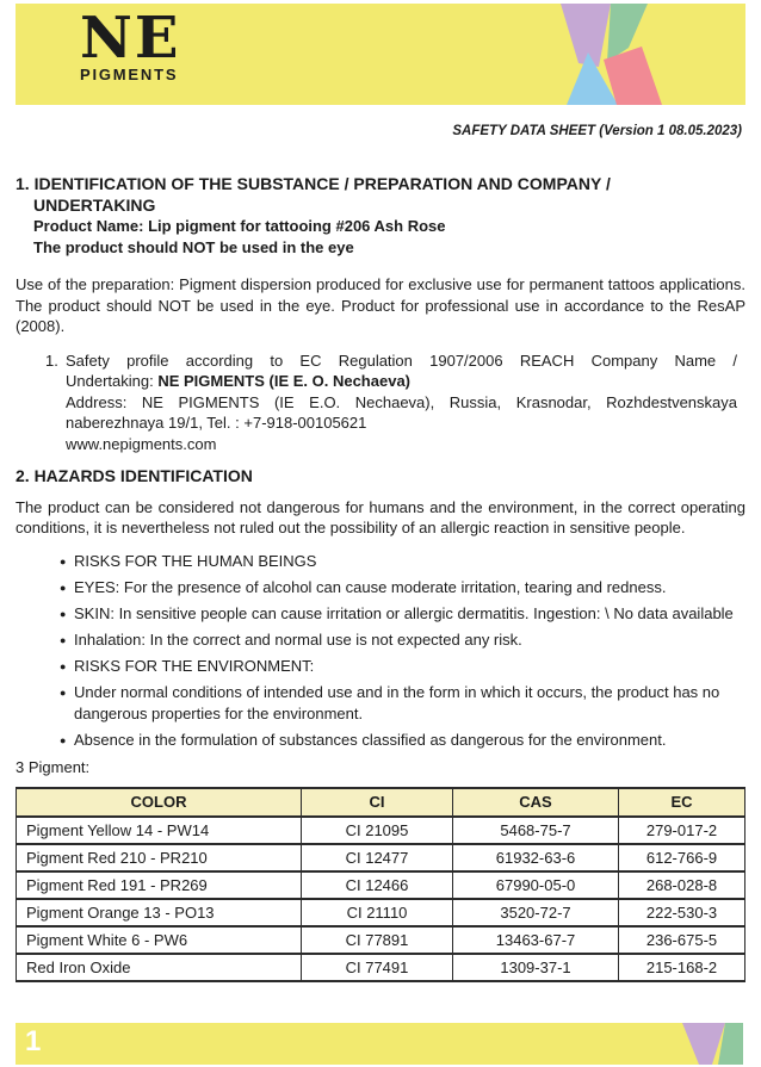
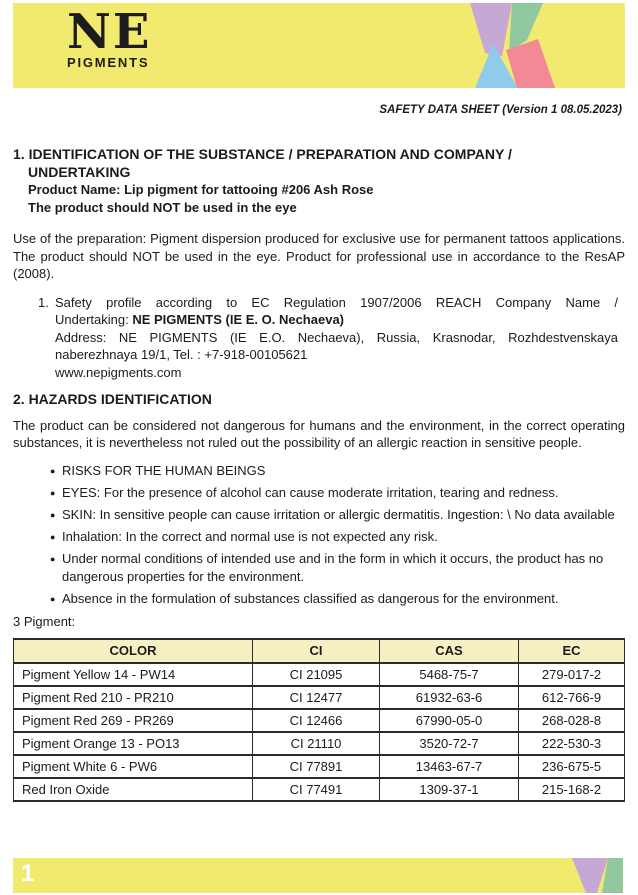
  NE
  PIGMENTS
  SAFETY DATA SHEET (Version 1 08.05.2023)
  1. IDENTIFICATION OF THE SUBSTANCE / PREPARATION AND COMPANY /
  UNDERTAKING
  Product Name: Lip pigment for tattooing #206 Ash Rose
  The product should NOT be used in the eye
  Use of the preparation: Pigment dispersion produced for exclusive use for permanent tattoos applications. The product should NOT be used in the eye. Product for professional use in accordance to the ResAP (2008).
  1. Safety profile according to EC Regulation 1907/2006 REACH Company Name /
  Undertaking: NE PIGMENTS (IE E. O. Nechaeva)
  Address: NE PIGMENTS (IE E.O. Nechaeva), Russia, Krasnodar, Rozhdestvenskaya naberezhnaya 19/1, Tel. : +7-918-00105621
  www.nepigments.com
  2. HAZARDS IDENTIFICATION
- The product can be considered not dangerous for humans and the environment, in the correct operating conditions, it is nevertheless not ruled out the possibility of an allergic reaction in sensitive people.
+ The product can be considered not dangerous for humans and the environment, in the correct operating substances, it is nevertheless not ruled out the possibility of an allergic reaction in sensitive people.
  RISKS FOR THE HUMAN BEINGS
  EYES: For the presence of alcohol can cause moderate irritation, tearing and redness.
  SKIN: In sensitive people can cause irritation or allergic dermatitis. Ingestion: \ No data available
  Inhalation: In the correct and normal use is not expected any risk.
- RISKS FOR THE ENVIRONMENT:
  Under normal conditions of intended use and in the form in which it occurs, the product has no dangerous properties for the environment.
  Absence in the formulation of substances classified as dangerous for the environment.
  3 Pigment:
  COLOR	CI	CAS	EC
  Pigment Yellow 14 - PW14	CI 21095	5468-75-7	279-017-2
  Pigment Red 210 - PR210	CI 12477	61932-63-6	612-766-9
- Pigment Red 191 - PR269	CI 12466	67990-05-0	268-028-8
+ Pigment Red 269 - PR269	CI 12466	67990-05-0	268-028-8
  Pigment Orange 13 - PO13	CI 21110	3520-72-7	222-530-3
  Pigment White 6 - PW6	CI 77891	13463-67-7	236-675-5
  Red Iron Oxide	CI 77491	1309-37-1	215-168-2
  1
